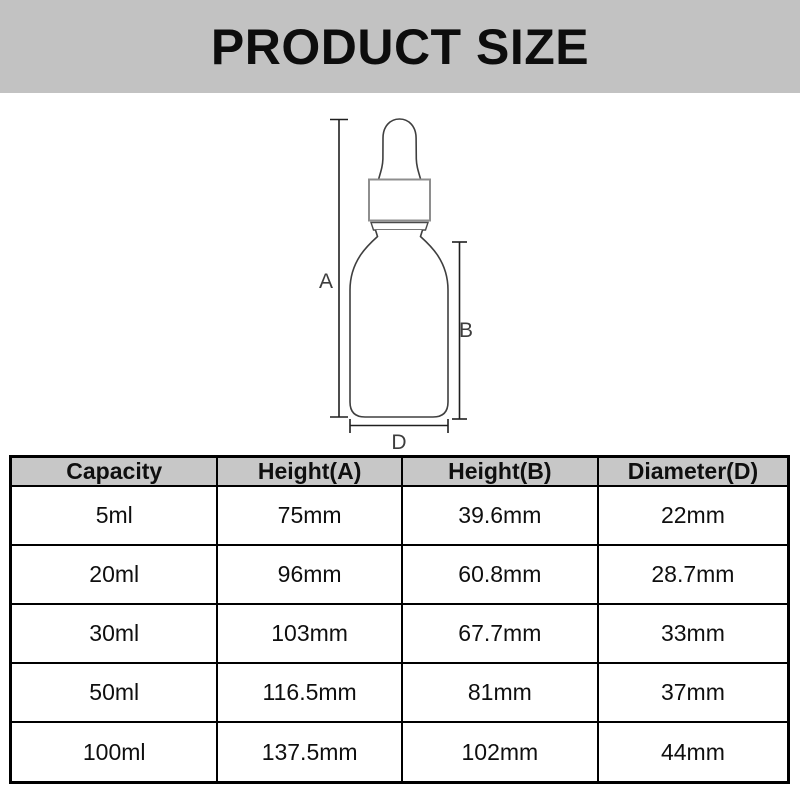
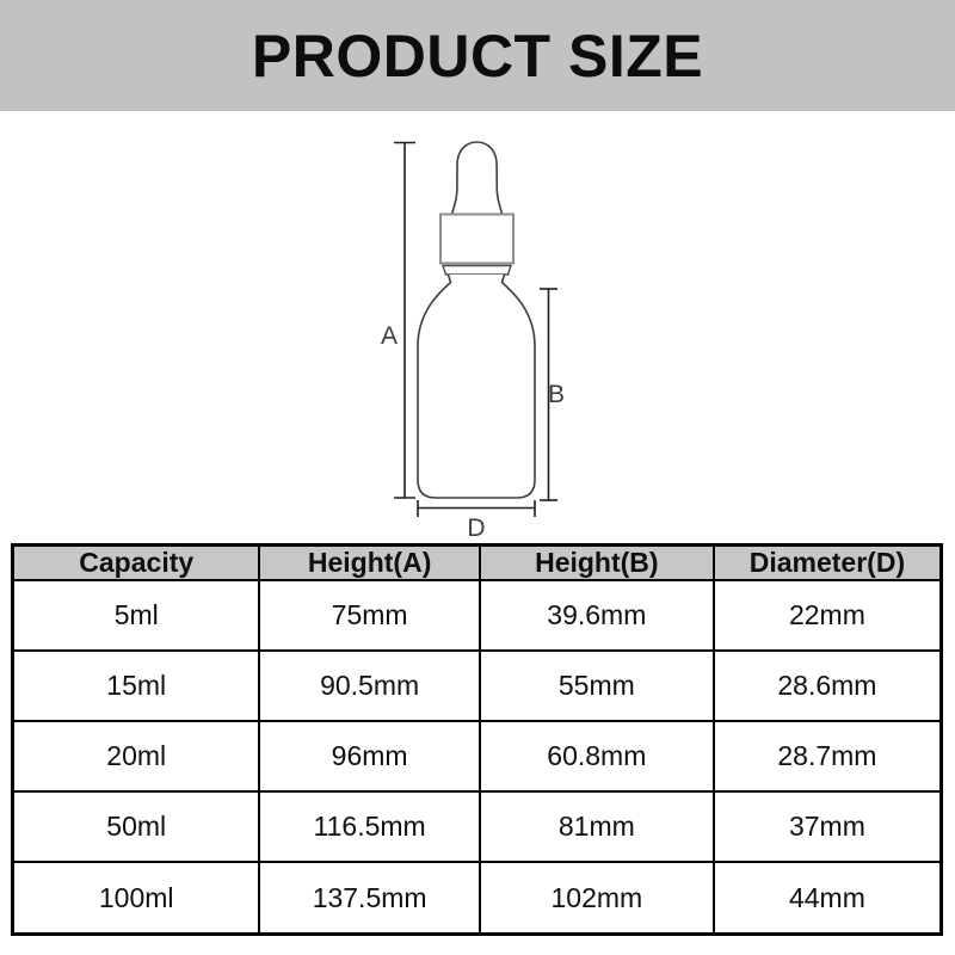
  PRODUCT SIZE
  A
  B
  D
  Capacity	Height(A)	Height(B)	Diameter(D)
  5ml	75mm	39.6mm	22mm
+ 15ml	90.5mm	55mm	28.6mm
  20ml	96mm	60.8mm	28.7mm
- 30ml	103mm	67.7mm	33mm
  50ml	116.5mm	81mm	37mm
  100ml	137.5mm	102mm	44mm
